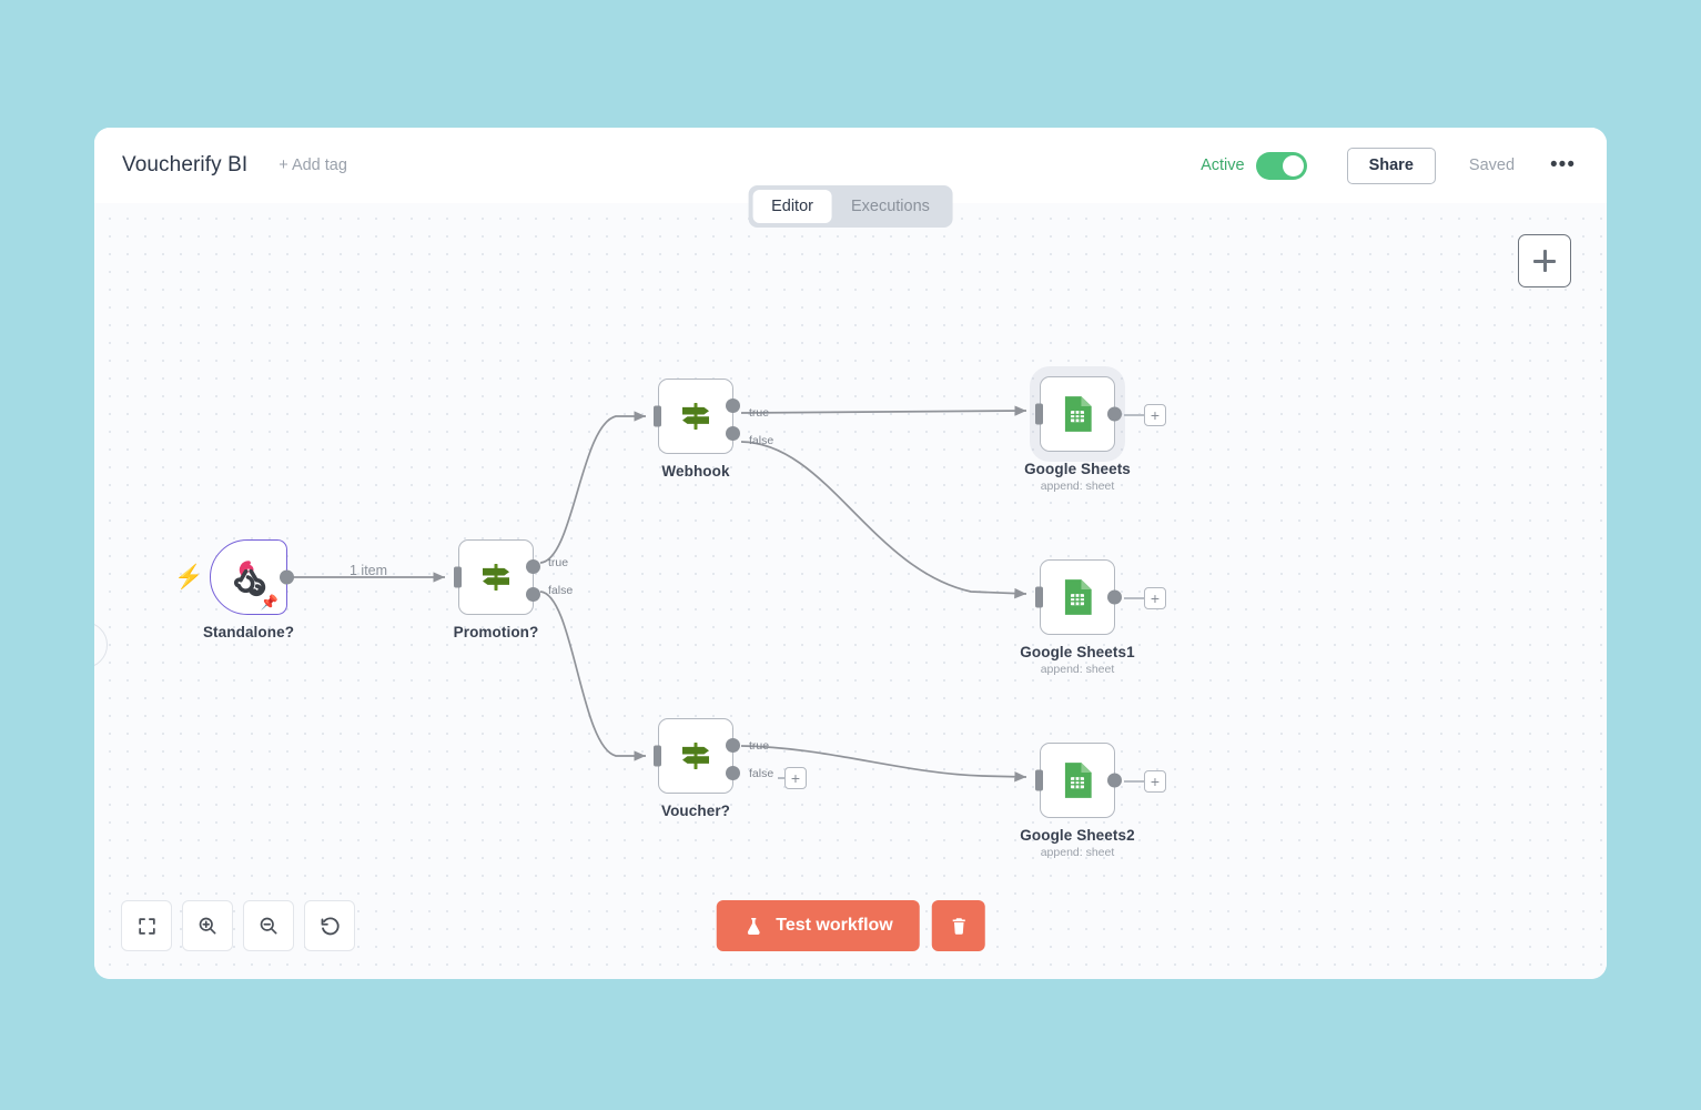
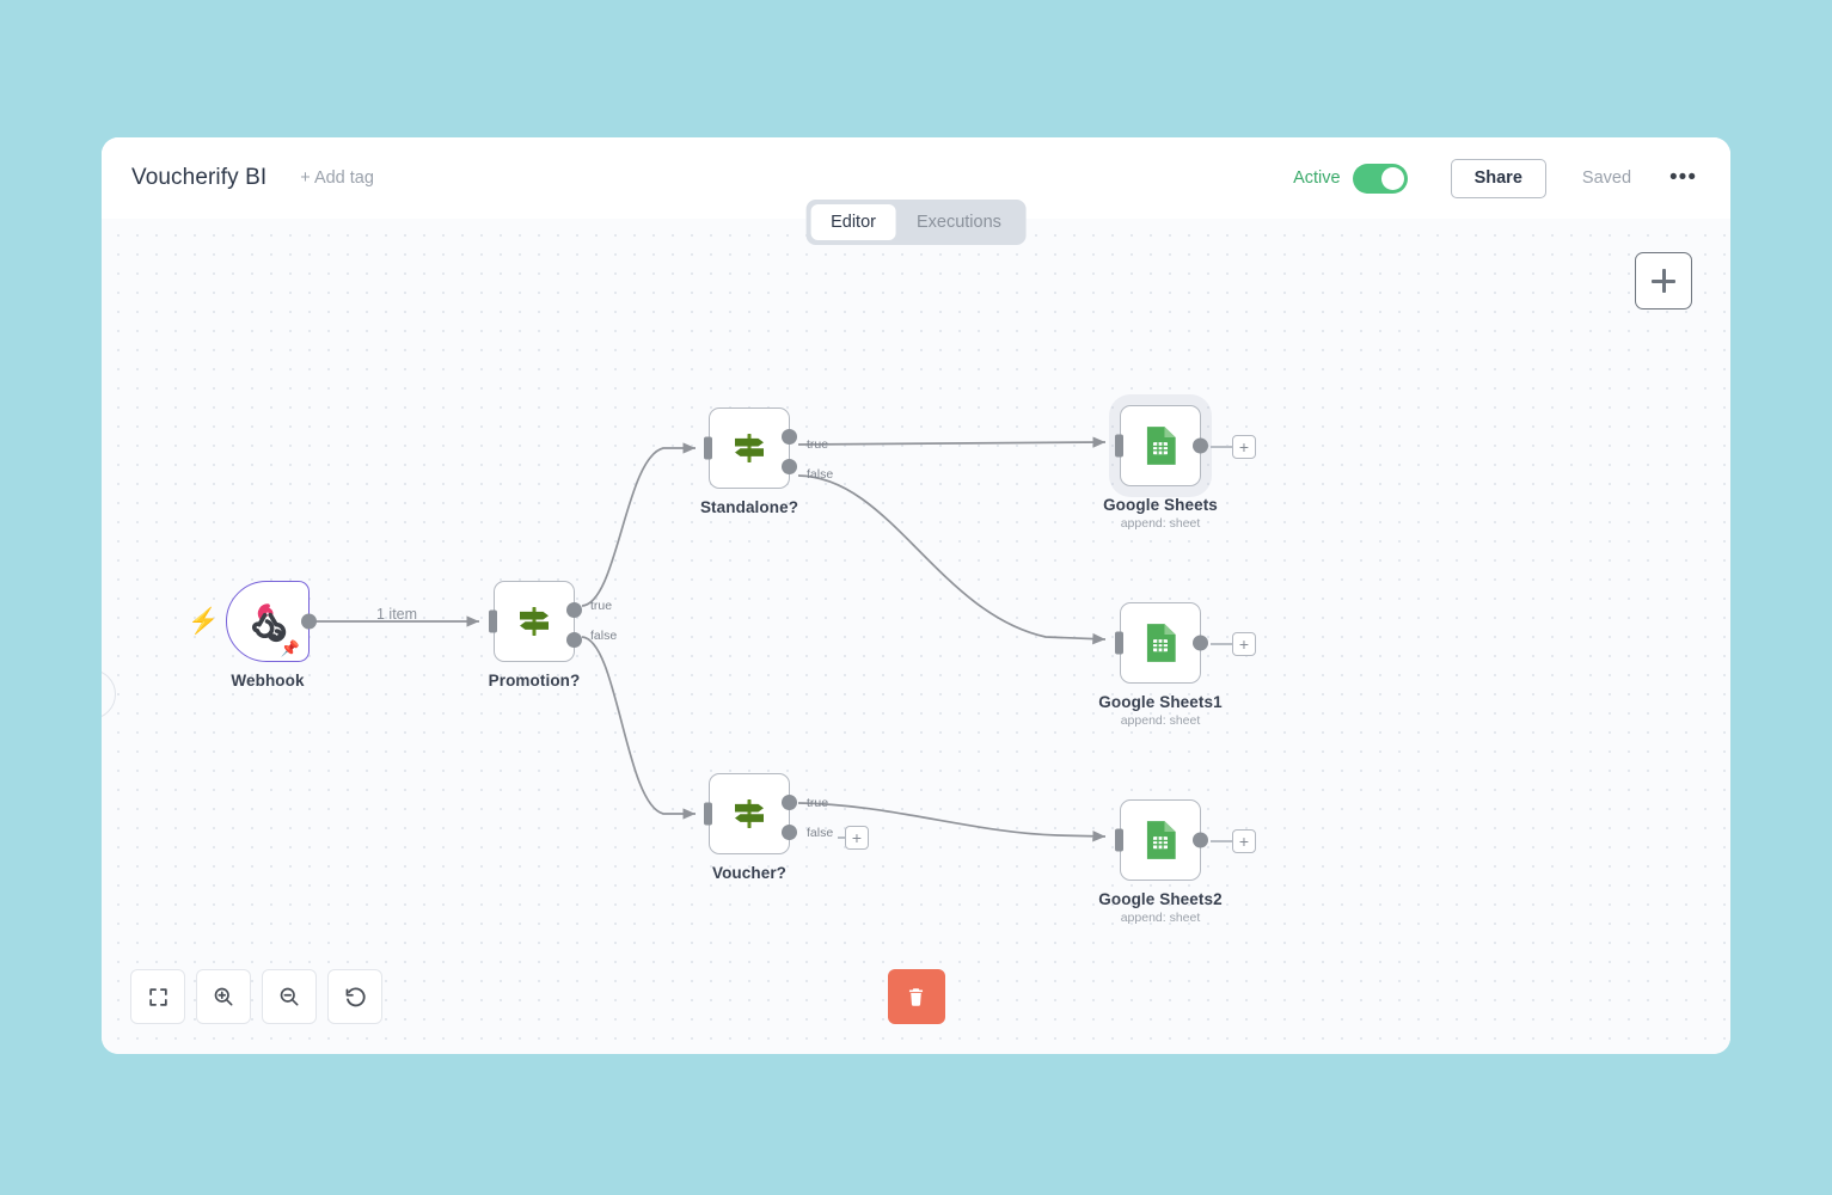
  Voucherify BI
  + Add tag
  Active
  Share
  Saved
  •••
  Editor
  Executions
  1 item
  true
  false
  true
  false
  true
  false
  ⚡
  📌
- Standalone?
+ Webhook
  Promotion?
- Webhook
+ Standalone?
  Voucher?
  +
  Google Sheets
  append: sheet
  +
  Google Sheets1
  append: sheet
  +
  Google Sheets2
  append: sheet
  +
- Test workflow
